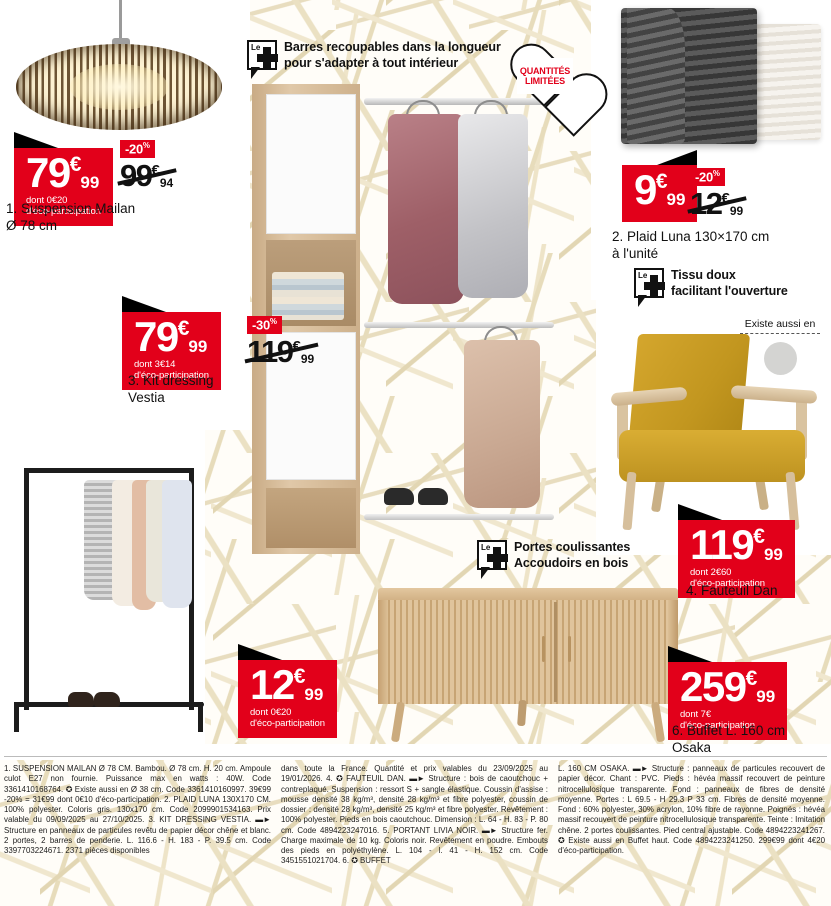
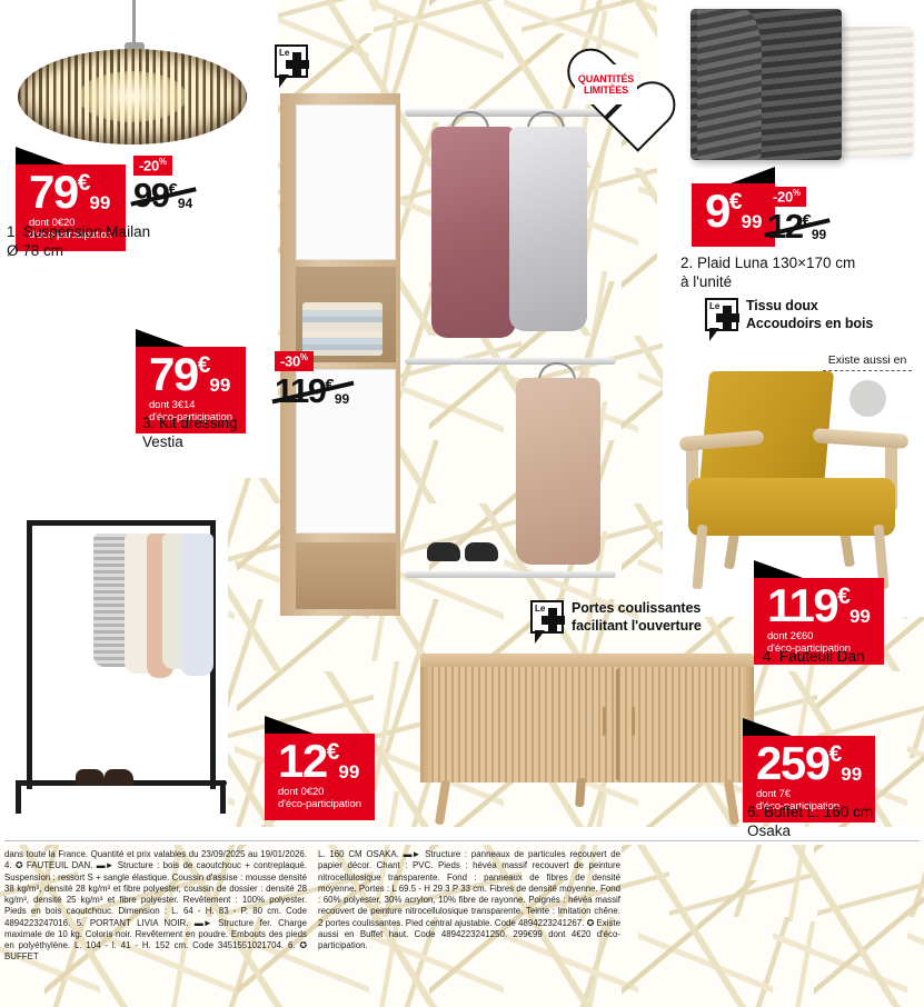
  Le
- Barres recoupables dans la longueur
- pour s'adapter à tout intérieur
  Le
  Tissu doux
- facilitant l'ouverture
+ Accoudoirs en bois
  Le
  Portes coulissantes
- Accoudoirs en bois
+ facilitant l'ouverture
  QUANTITÉS
  LIMITÉES
  Existe aussi en
  79
  €
  99
  dont 0€20
  d'éco-participation
  -20%
  99
  €
  94
  1. Suspension Mailan
  Ø 78 cm
  9
  €
  99
  -20%
  12
  €
  99
  2. Plaid Luna 130×170 cm
  à l'unité
  79
  €
  99
  dont 3€14
  d'éco-participation
  -30%
  119
  €
  99
  3. Kit dressing
  Vestia
  119
  €
  99
  dont 2€60
  d'éco-participation
  4. Fauteuil Dan
  12
  €
  99
  dont 0€20
  d'éco-participation
  259
  €
  99
  dont 7€
  d'éco-participation
  6. Buffet L. 160 cm
  Osaka
- 1. SUSPENSION MAILAN Ø 78 CM. Bambou. Ø 78 cm. H. 20 cm. Ampoule culot E27 non fournie. Puissance max en watts : 40W. Code 3361410168764. ✪ Existe aussi en Ø 38 cm. Code 3361410160997. 39€99 -20% = 31€99 dont 0€10 d'éco-participation. 2. PLAID LUNA 130X170 CM. 100% polyester. Coloris gris. 130x170 cm. Code 2099901534163. Prix valable du 09/09/2025 au 27/10/2025. 3. KIT DRESSING VESTIA. ▬► Structure en panneaux de particules revêtu de papier décor chêne et blanc. 2 portes, 2 barres de penderie. L. 116.6 - H. 183 - P. 39.5 cm. Code 3397703224671. 2371 pièces disponibles
  dans toute la France. Quantité et prix valables du 23/09/2025 au 19/01/2026. 4. ✪ FAUTEUIL DAN. ▬► Structure : bois de caoutchouc + contreplaqué. Suspension : ressort S + sangle élastique. Coussin d'assise : mousse densité 38 kg/m³, densité 28 kg/m³ et fibre polyester, coussin de dossier : densité 28 kg/m³, densité 25 kg/m³ et fibre polyester. Revêtement : 100% polyester. Pieds en bois caoutchouc. Dimension : L. 64 - H. 83 - P. 80 cm. Code 4894223247016. 5. PORTANT LIVIA NOIR. ▬► Structure fer. Charge maximale de 10 kg. Coloris noir. Revêtement en poudre. Embouts des pieds en polyéthylène. L. 104 - l. 41 - H. 152 cm. Code 3451551021704. 6. ✪ BUFFET
  L. 160 CM OSAKA. ▬► Structure : panneaux de particules recouvert de papier décor. Chant : PVC. Pieds : hévéa massif recouvert de peinture nitrocellulosique transparente. Fond : panneaux de fibres de densité moyenne. Portes : L 69.5 - H 29.3 P 33 cm. Fibres de densité moyenne. Fond : 60% polyester, 30% acrylon, 10% fibre de rayonne. Poignés : hévéa massif recouvert de peinture nitrocellulosique transparente. Teinte : Imitation chêne. 2 portes coulissantes. Pied central ajustable. Code 4894223241267. ✪ Existe aussi en Buffet haut. Code 4894223241250. 299€99 dont 4€20 d'éco-participation.
